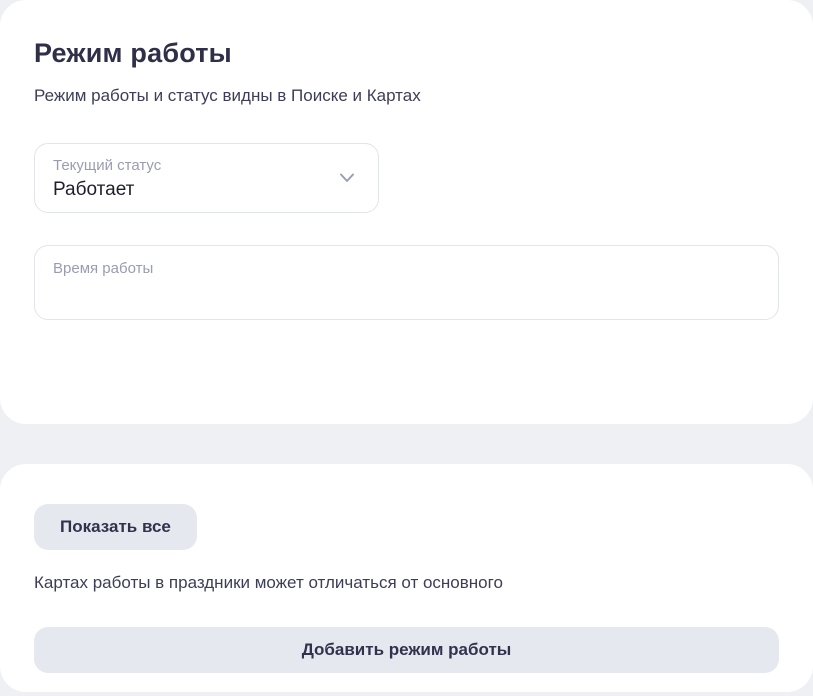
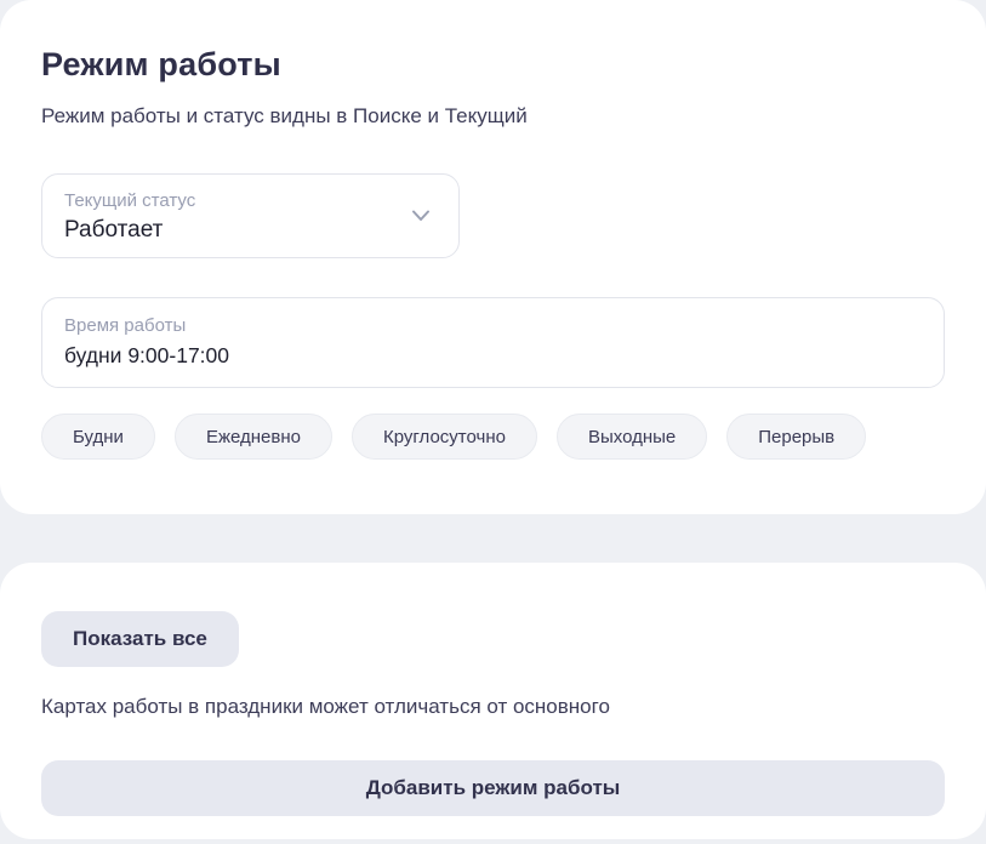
  Режим работы
- Режим работы и статус видны в Поиске и Картах
+ Режим работы и статус видны в Поиске и Текущий
  Текущий статус
  Работает
  Время работы
+ будни 9:00-17:00
+ Будни
+ Ежедневно
+ Круглосуточно
+ Выходные
+ Перерыв
  Показать все
  Картах работы в праздники может отличаться от основного
  Добавить режим работы
